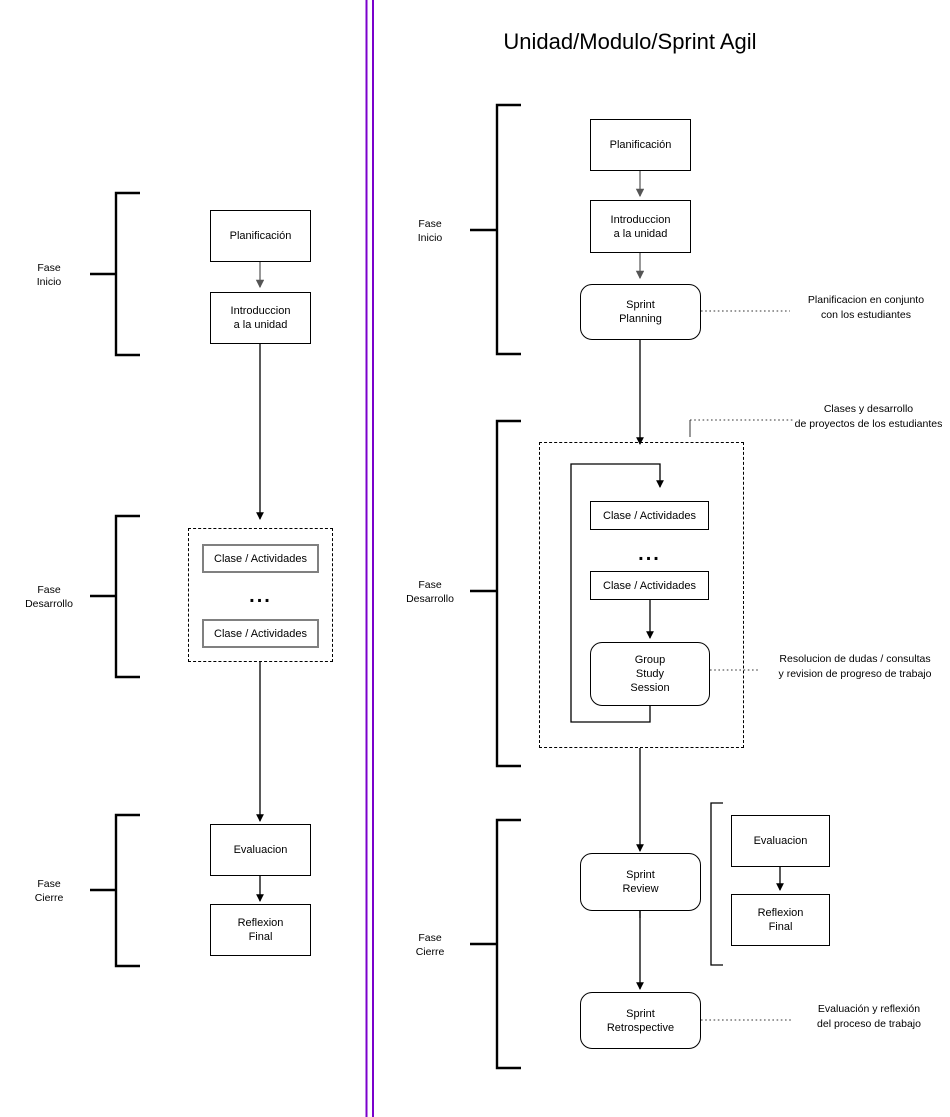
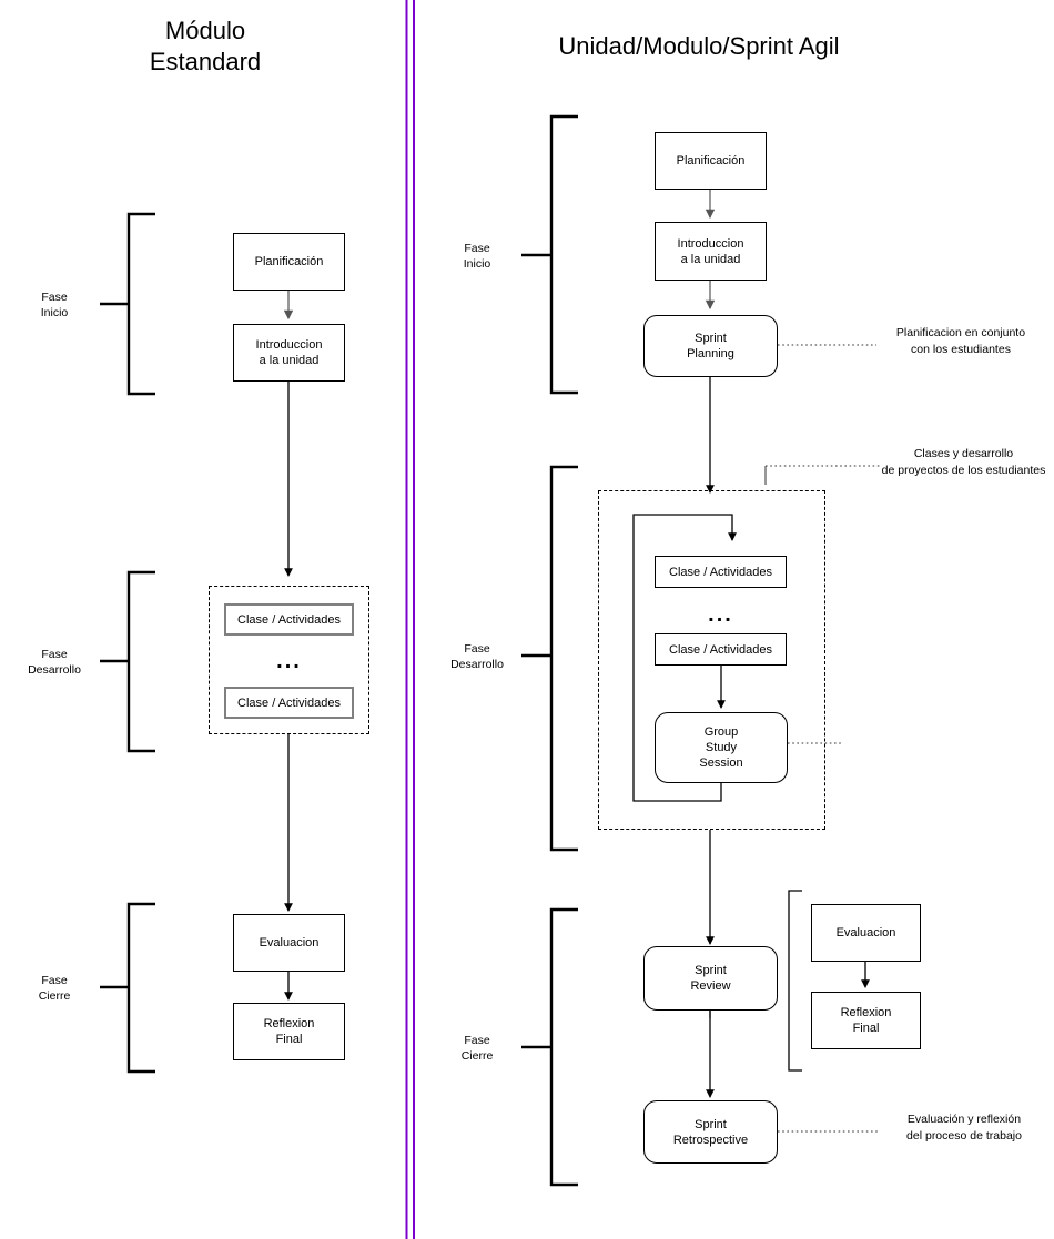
+ Módulo
+ Estandard
  Unidad/Modulo/Sprint Agil
  Fase
  Inicio
  Fase
  Desarrollo
  Fase
  Cierre
  Planificación
  Introduccion
  a la unidad
  Clase / Actividades
  ...
  Clase / Actividades
  Evaluacion
  Reflexion
  Final
  Fase
  Inicio
  Fase
  Desarrollo
  Fase
  Cierre
  Planificación
  Introduccion
  a la unidad
  Sprint
  Planning
  Clase / Actividades
  ...
  Clase / Actividades
  Group
  Study
  Session
  Sprint
  Review
  Evaluacion
  Reflexion
  Final
  Sprint
  Retrospective
  Planificacion en conjunto
  con los estudiantes
  Clases y desarrollo
  de proyectos de los estudiantes
- Resolucion de dudas / consultas
- y revision de progreso de trabajo
  Evaluación y reflexión
  del proceso de trabajo
